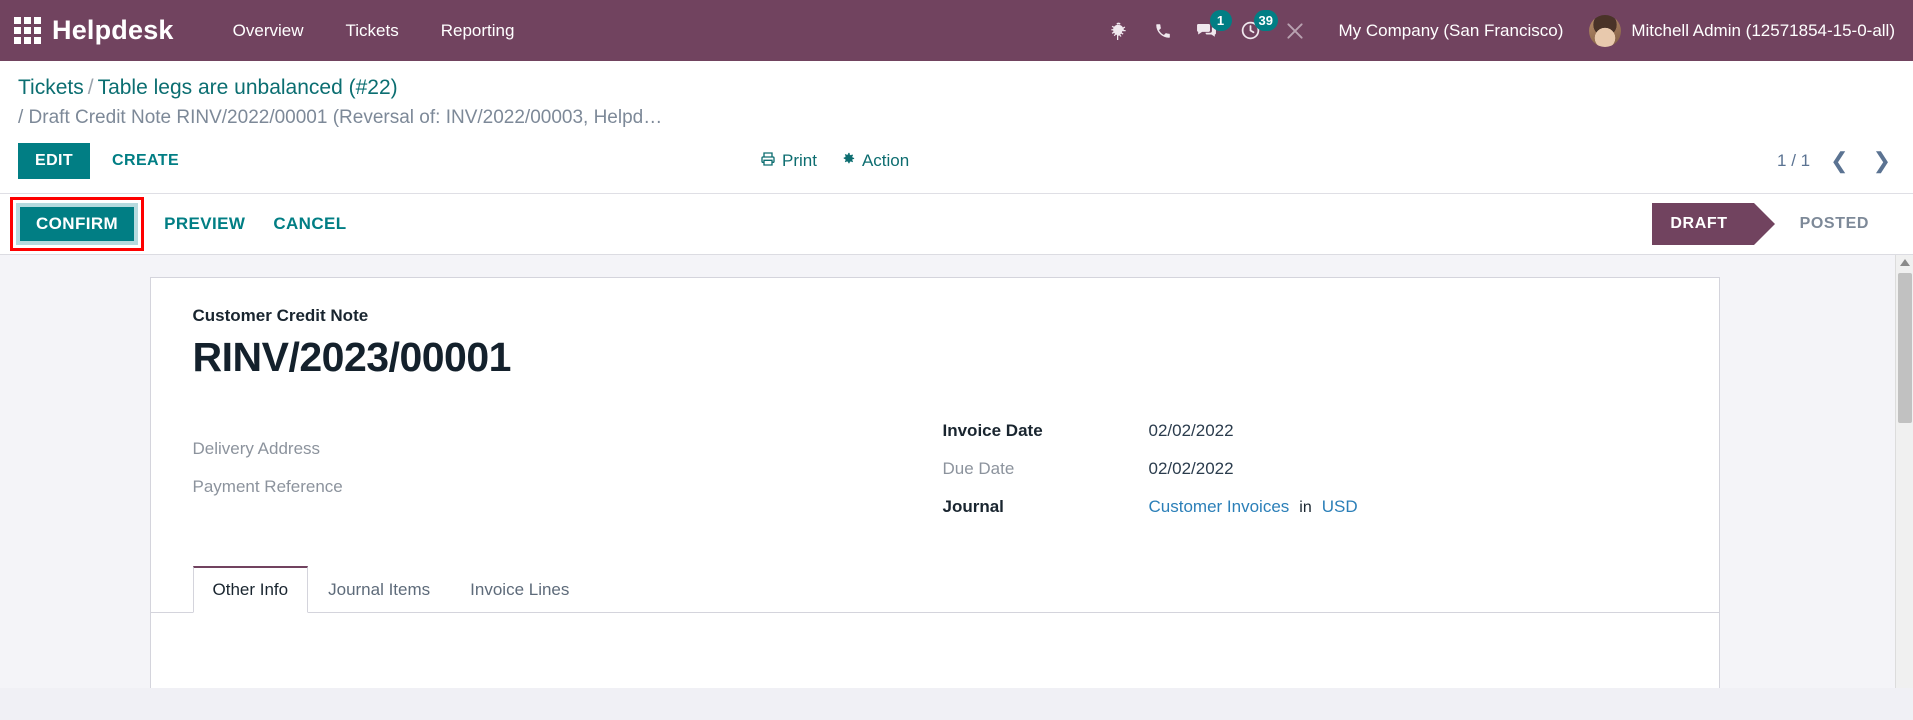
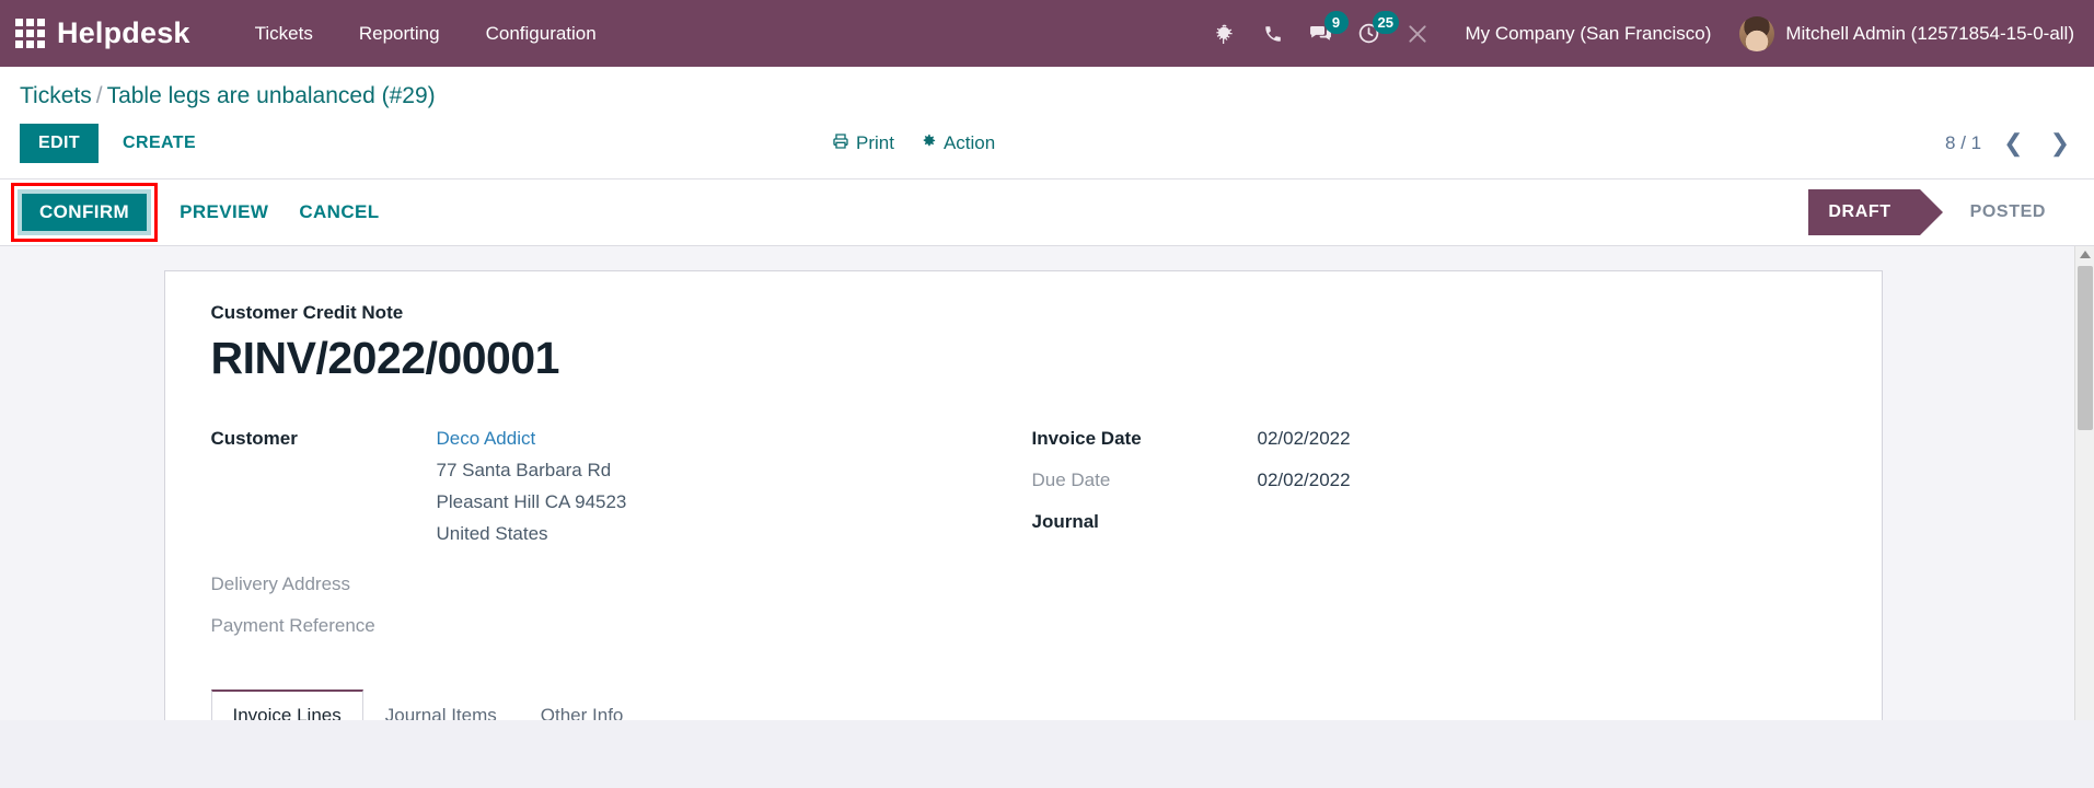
  Helpdesk
- Overview
  Tickets
  Reporting
+ Configuration
- 1
+ 9
- 39
+ 25
  My Company (San Francisco)
  Mitchell Admin (12571854-15-0-all)
- Tickets / Table legs are unbalanced (#22)
+ Tickets / Table legs are unbalanced (#29)
- / Draft Credit Note RINV/2022/00001 (Reversal of: INV/2022/00003, Helpd…
  EDIT
  CREATE
  Print
  Action
- 1 / 1
+ 8 / 1
  ❮
  ❯
  CONFIRM
  PREVIEW
  CANCEL
  DRAFT
  POSTED
  Customer Credit Note
- RINV/2023/00001
+ RINV/2022/00001
+ Customer
+ Deco Addict
+ 77 Santa Barbara Rd
+ Pleasant Hill CA 94523
+ United States
  Delivery Address
  Payment Reference
  Invoice Date
  02/02/2022
  Due Date
  02/02/2022
  Journal
- Customer Invoices in USD
- Other Info
+ Invoice Lines
  Journal Items
- Invoice Lines
+ Other Info
